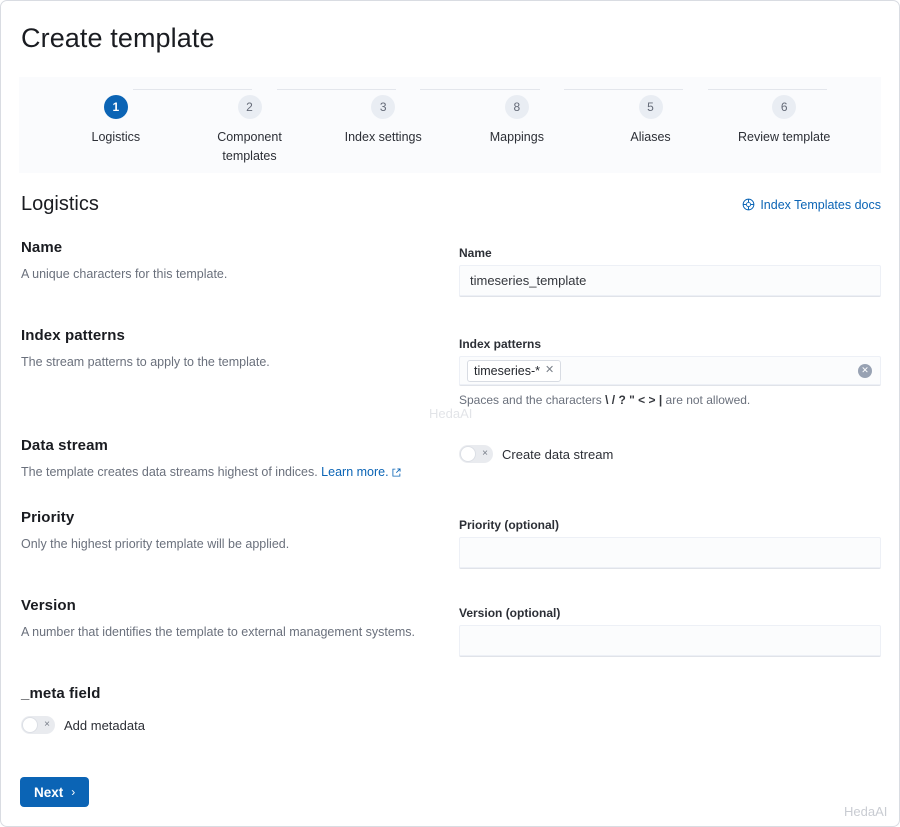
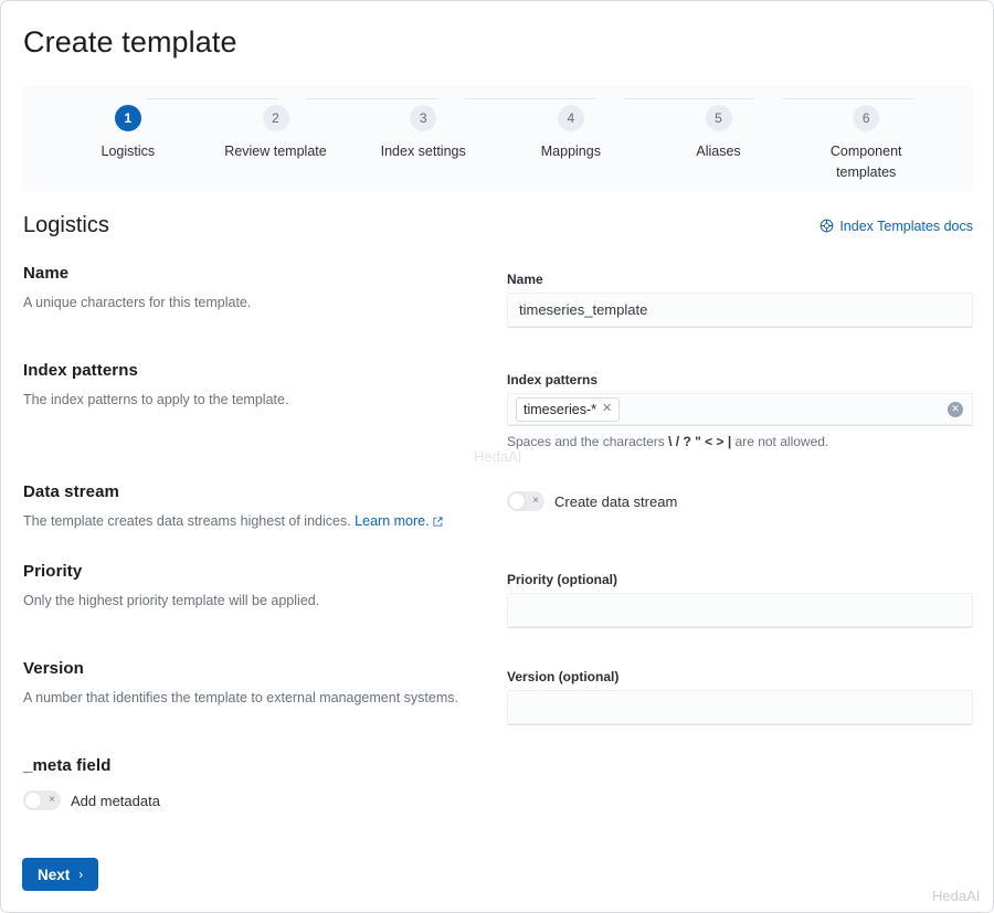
  Create template
  1
  Logistics
  2
- Component templates
+ Review template
  3
  Index settings
- 8
+ 4
  Mappings
  5
  Aliases
  6
- Review template
+ Component templates
  Logistics
  Index Templates docs
  Name
  A unique characters for this template.
  Name
  timeseries_template
  Index patterns
- The stream patterns to apply to the template.
+ The index patterns to apply to the template.
  Index patterns
  timeseries-*
  ✕
  ✕
  Spaces and the characters \ / ? " < > | are not allowed.
  Data stream
  The template creates data streams highest of indices. Learn more.
  ×
  Create data stream
  Priority
  Only the highest priority template will be applied.
  Priority (optional)
  Version
  A number that identifies the template to external management systems.
  Version (optional)
  _meta field
  ×
  Add metadata
  Next
  ›
  HedaAI
  HedaAI
